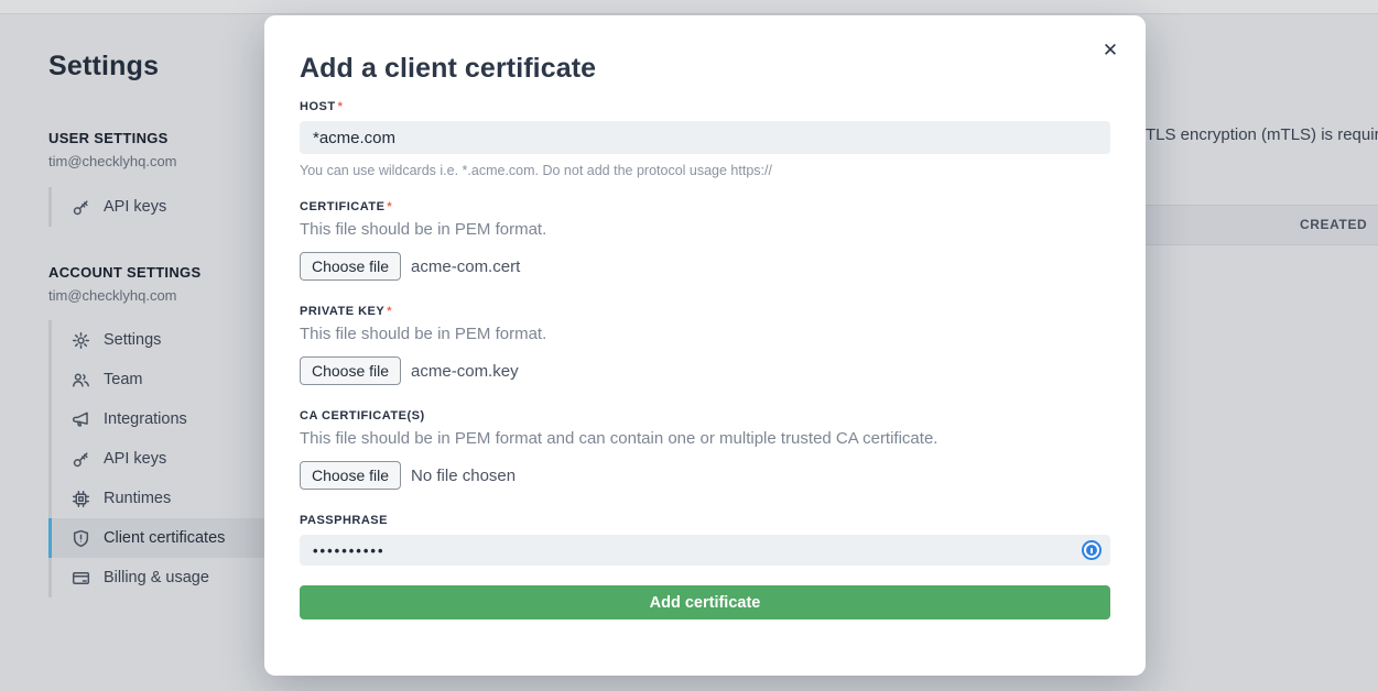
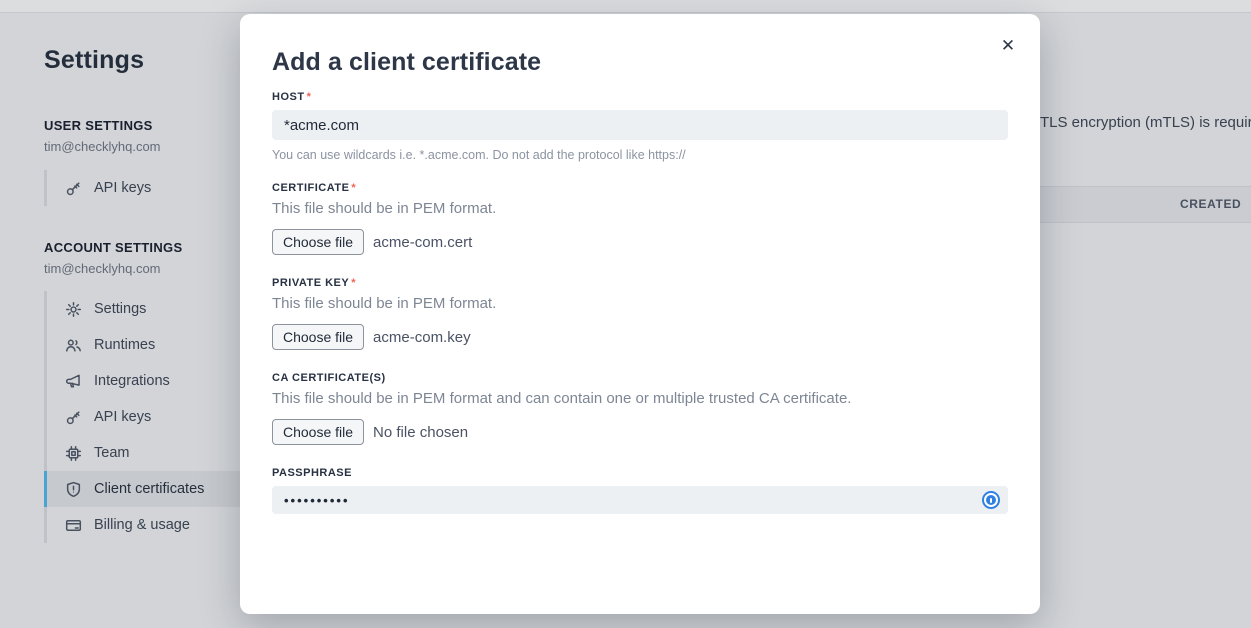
  Settings
  USER SETTINGS
  tim@checklyhq.com
  API keys
  ACCOUNT SETTINGS
  tim@checklyhq.com
  Settings
- Team
+ Runtimes
  Integrations
  API keys
- Runtimes
+ Team
  Client certificates
  Billing & usage
  TLS encryption (mTLS) is requir
  CREATED
  ✕
  Add a client certificate
  HOST *
  *acme.com
- You can use wildcards i.e. *.acme.com. Do not add the protocol usage https://
+ You can use wildcards i.e. *.acme.com. Do not add the protocol like https://
  CERTIFICATE *
  This file should be in PEM format.
  Choose file
  acme-com.cert
  PRIVATE KEY *
  This file should be in PEM format.
  Choose file
  acme-com.key
  CA CERTIFICATE(S)
  This file should be in PEM format and can contain one or multiple trusted CA certificate.
  Choose file
  No file chosen
  PASSPHRASE
  ••••••••••
- Add certificate
